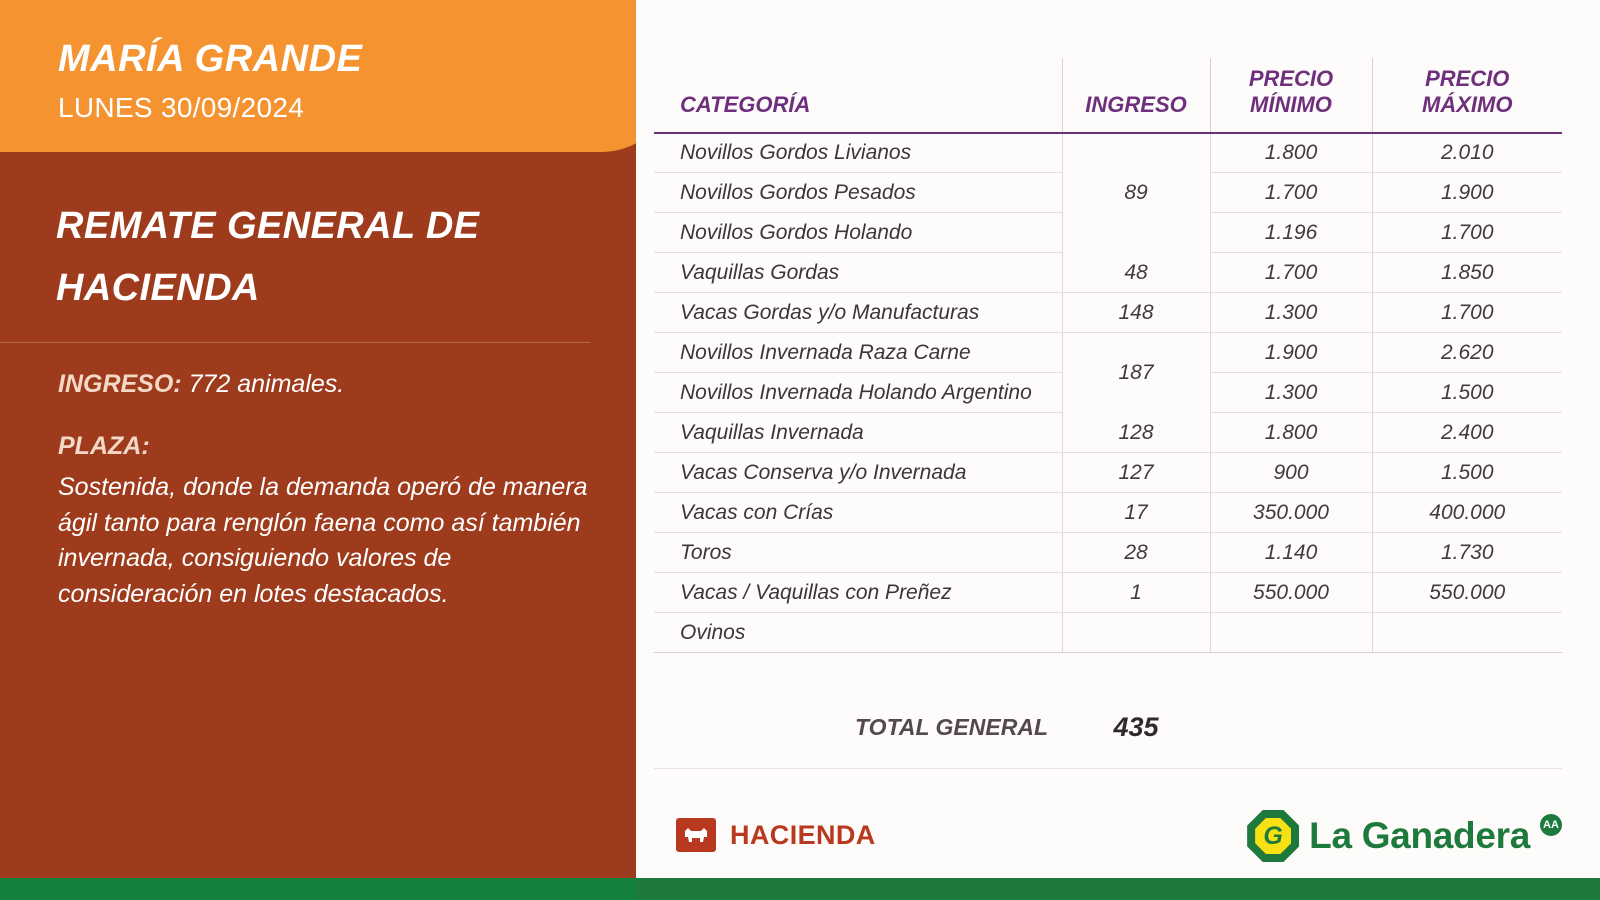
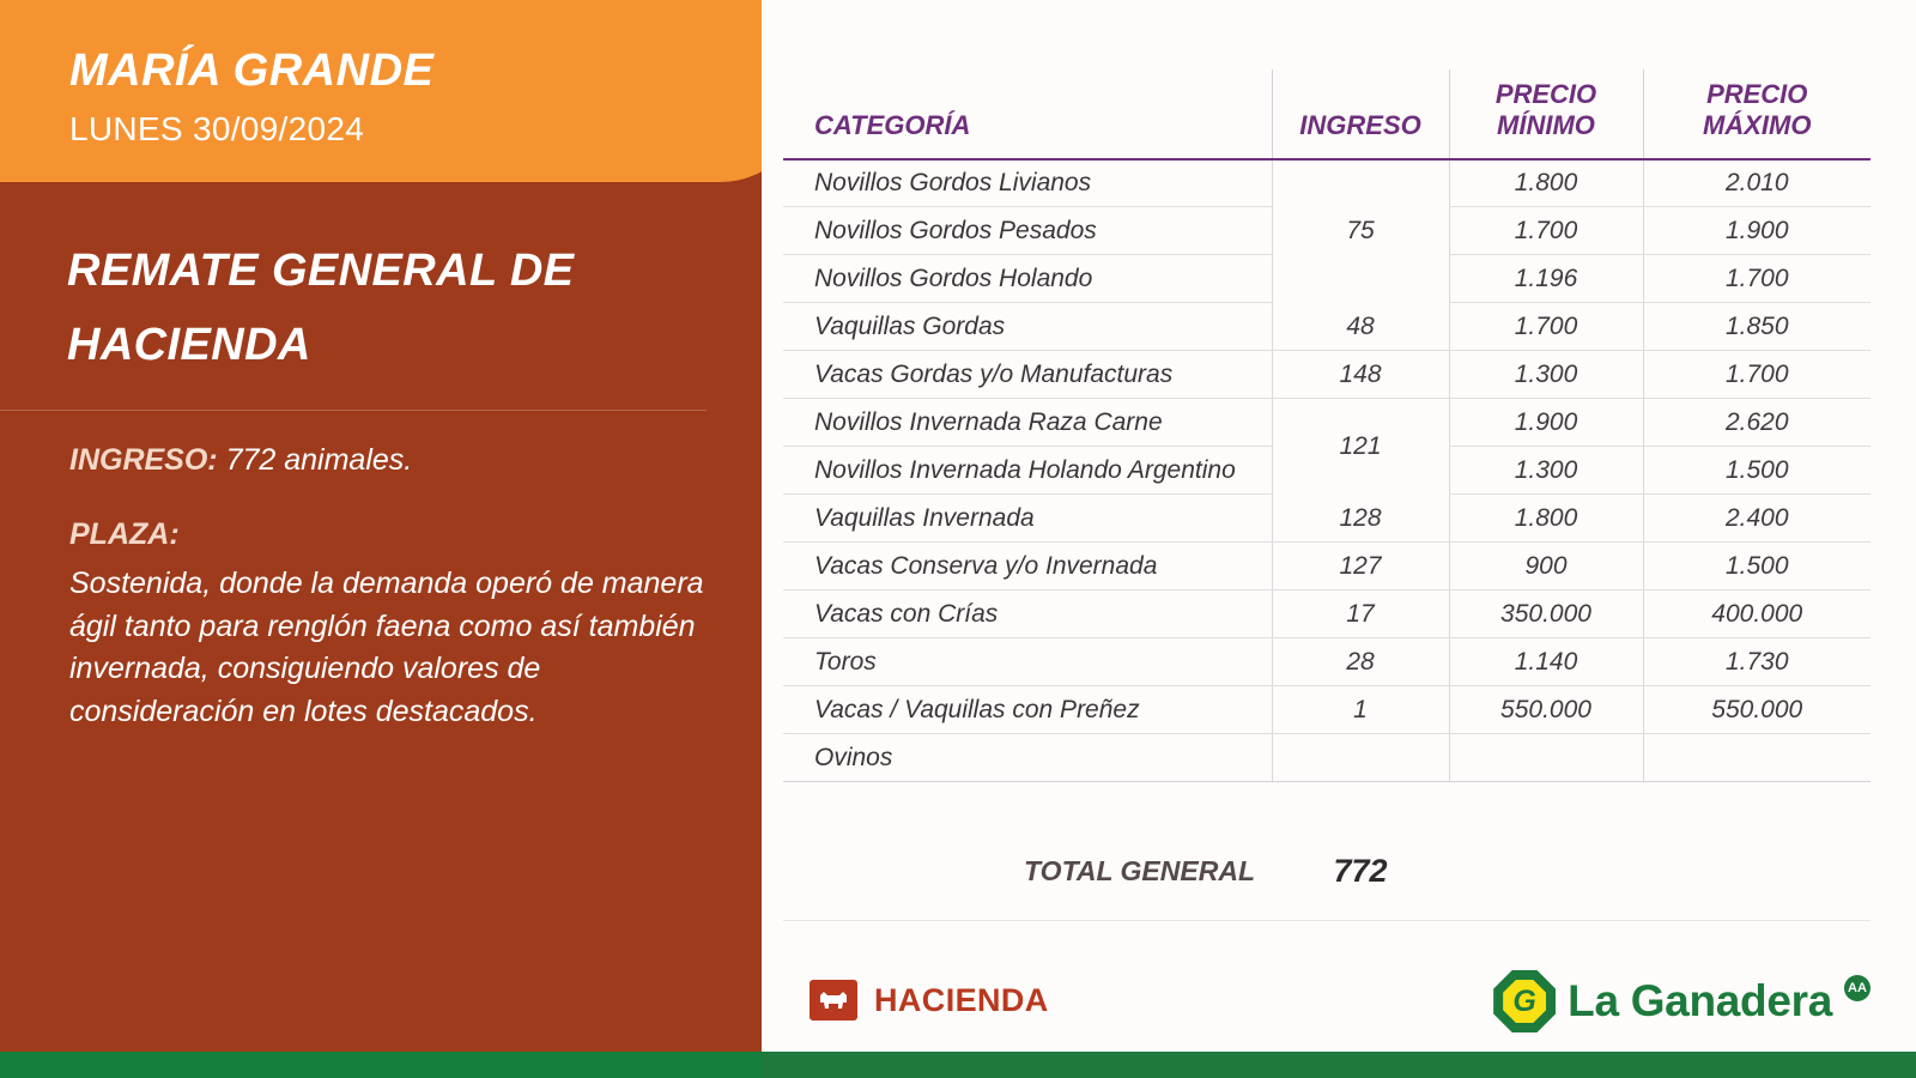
  MARÍA GRANDE
  LUNES 30/09/2024
  REMATE GENERAL DE HACIENDA
  INGRESO: 772 animales.
  PLAZA:
  Sostenida, donde la demanda operó de manera ágil tanto para renglón faena como así también invernada, consiguiendo valores de consideración en lotes destacados.
  CATEGORÍA	INGRESO	PRECIO MÍNIMO	PRECIO MÁXIMO
- Novillos Gordos Livianos	89	1.800	2.010
+ Novillos Gordos Livianos	75	1.800	2.010
  Novillos Gordos Pesados	1.700	1.900
  Novillos Gordos Holando	1.196	1.700
  Vaquillas Gordas	48	1.700	1.850
  Vacas Gordas y/o Manufacturas	148	1.300	1.700
- Novillos Invernada Raza Carne	187	1.900	2.620
+ Novillos Invernada Raza Carne	121	1.900	2.620
  Novillos Invernada Holando Argentino	1.300	1.500
  Vaquillas Invernada	128	1.800	2.400
  Vacas Conserva y/o Invernada	127	900	1.500
  Vacas con Crías	17	350.000	400.000
  Toros	28	1.140	1.730
  Vacas / Vaquillas con Preñez	1	550.000	550.000
  Ovinos
  TOTAL GENERAL
- 435
+ 772
  HACIENDA
  G
  La Ganadera
  AA
